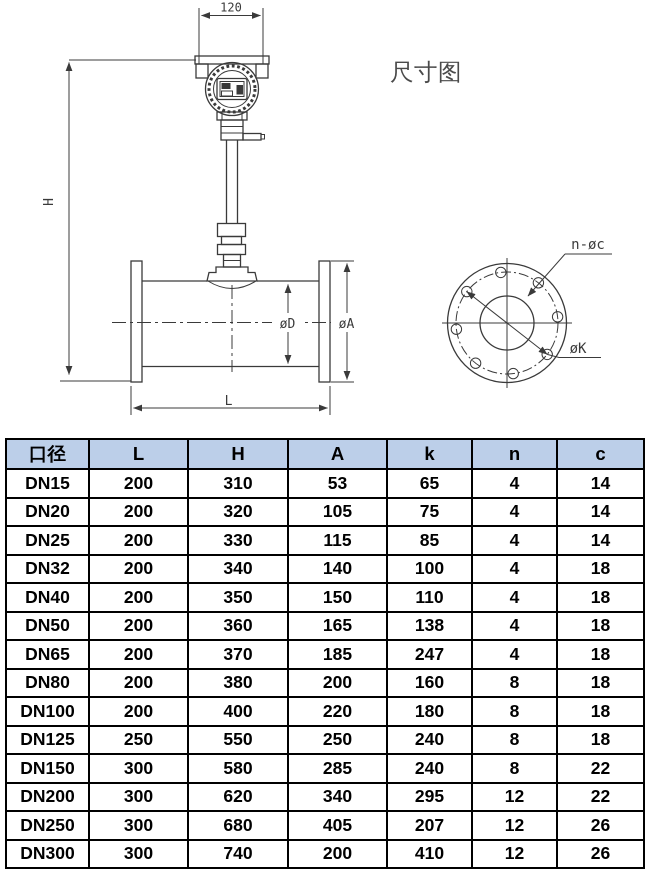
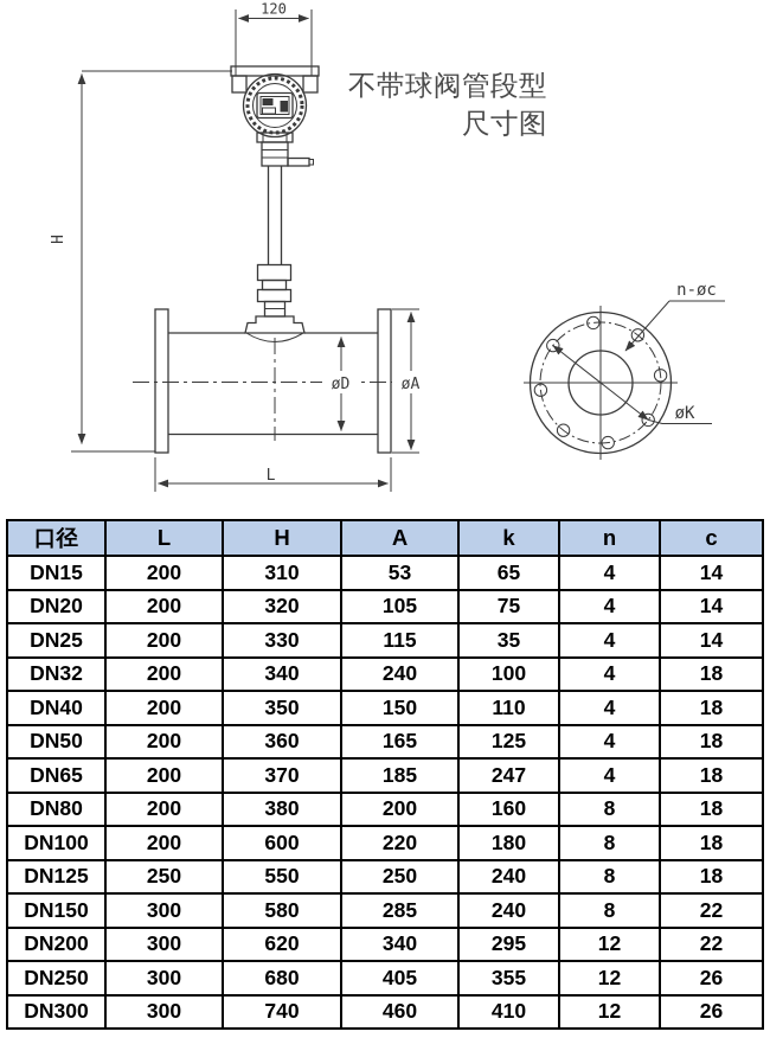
  120
  øD
  øA
  L
  øK
  n-øc
+ 不带球阀管段型
  尺寸图
  口径	L	H	A	k	n	c
  DN15	200	310	53	65	4	14
  DN20	200	320	105	75	4	14
- DN25	200	330	115	85	4	14
+ DN25	200	330	115	35	4	14
- DN32	200	340	140	100	4	18
+ DN32	200	340	240	100	4	18
  DN40	200	350	150	110	4	18
- DN50	200	360	165	138	4	18
+ DN50	200	360	165	125	4	18
  DN65	200	370	185	247	4	18
  DN80	200	380	200	160	8	18
- DN100	200	400	220	180	8	18
+ DN100	200	600	220	180	8	18
  DN125	250	550	250	240	8	18
  DN150	300	580	285	240	8	22
  DN200	300	620	340	295	12	22
- DN250	300	680	405	207	12	26
+ DN250	300	680	405	355	12	26
- DN300	300	740	200	410	12	26
+ DN300	300	740	460	410	12	26
